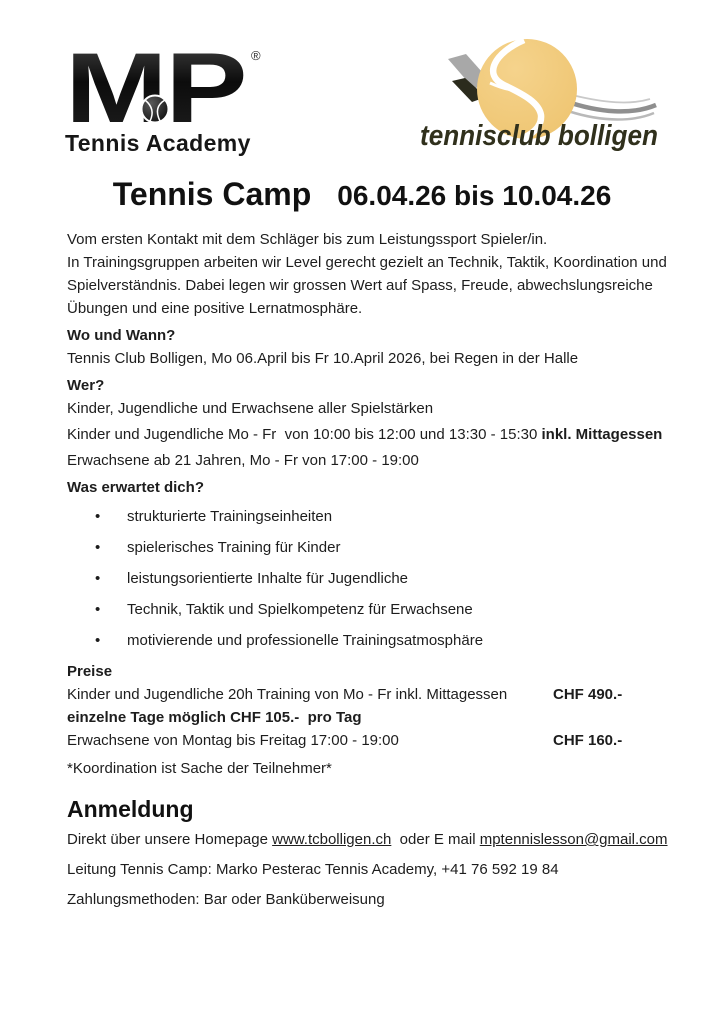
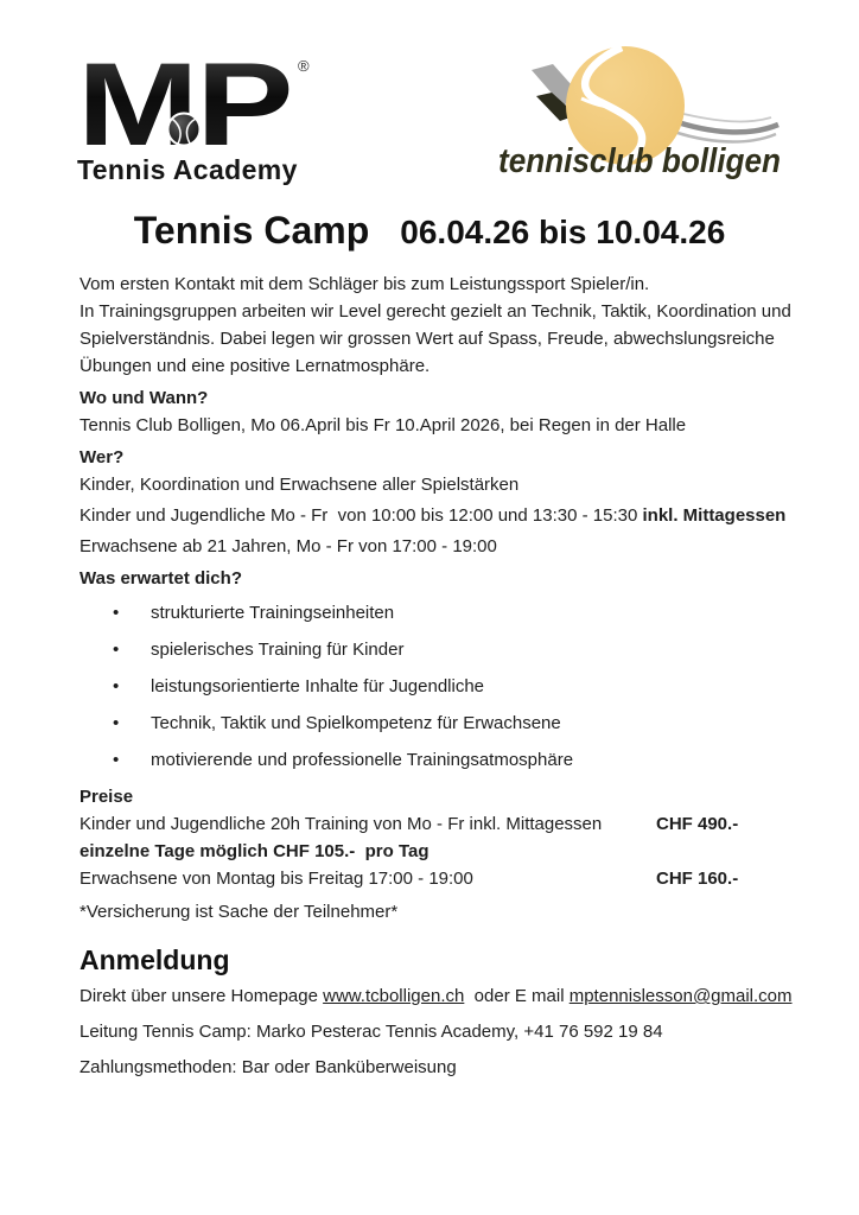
  MP
  ®
  Tennis Academy
  tennisclub bolligen
  Tennis Camp 06.04.26 bis 10.04.26
  Vom ersten Kontakt mit dem Schläger bis zum Leistungssport Spieler/in.
  In Trainingsgruppen arbeiten wir Level gerecht gezielt an Technik, Taktik, Koordination und
  Spielverständnis. Dabei legen wir grossen Wert auf Spass, Freude, abwechslungsreiche
  Übungen und eine positive Lernatmosphäre.
  Wo und Wann?
  Tennis Club Bolligen, Mo 06.April bis Fr 10.April 2026, bei Regen in der Halle
  Wer?
- Kinder, Jugendliche und Erwachsene aller Spielstärken
+ Kinder, Koordination und Erwachsene aller Spielstärken
  Kinder und Jugendliche Mo - Fr von 10:00 bis 12:00 und 13:30 - 15:30 inkl. Mittagessen
  Erwachsene ab 21 Jahren, Mo - Fr von 17:00 - 19:00
  Was erwartet dich?
  •
  strukturierte Trainingseinheiten
  •
  spielerisches Training für Kinder
  •
  leistungsorientierte Inhalte für Jugendliche
  •
  Technik, Taktik und Spielkompetenz für Erwachsene
  •
  motivierende und professionelle Trainingsatmosphäre
  Preise
  Kinder und Jugendliche 20h Training von Mo - Fr inkl. Mittagessen
  CHF 490.-
  einzelne Tage möglich CHF 105.- pro Tag
  Erwachsene von Montag bis Freitag 17:00 - 19:00
  CHF 160.-
- *Koordination ist Sache der Teilnehmer*
+ *Versicherung ist Sache der Teilnehmer*
  Anmeldung
  Direkt über unsere Homepage www.tcbolligen.ch oder E mail mptennislesson@gmail.com
  Leitung Tennis Camp: Marko Pesterac Tennis Academy, +41 76 592 19 84
  Zahlungsmethoden: Bar oder Banküberweisung
